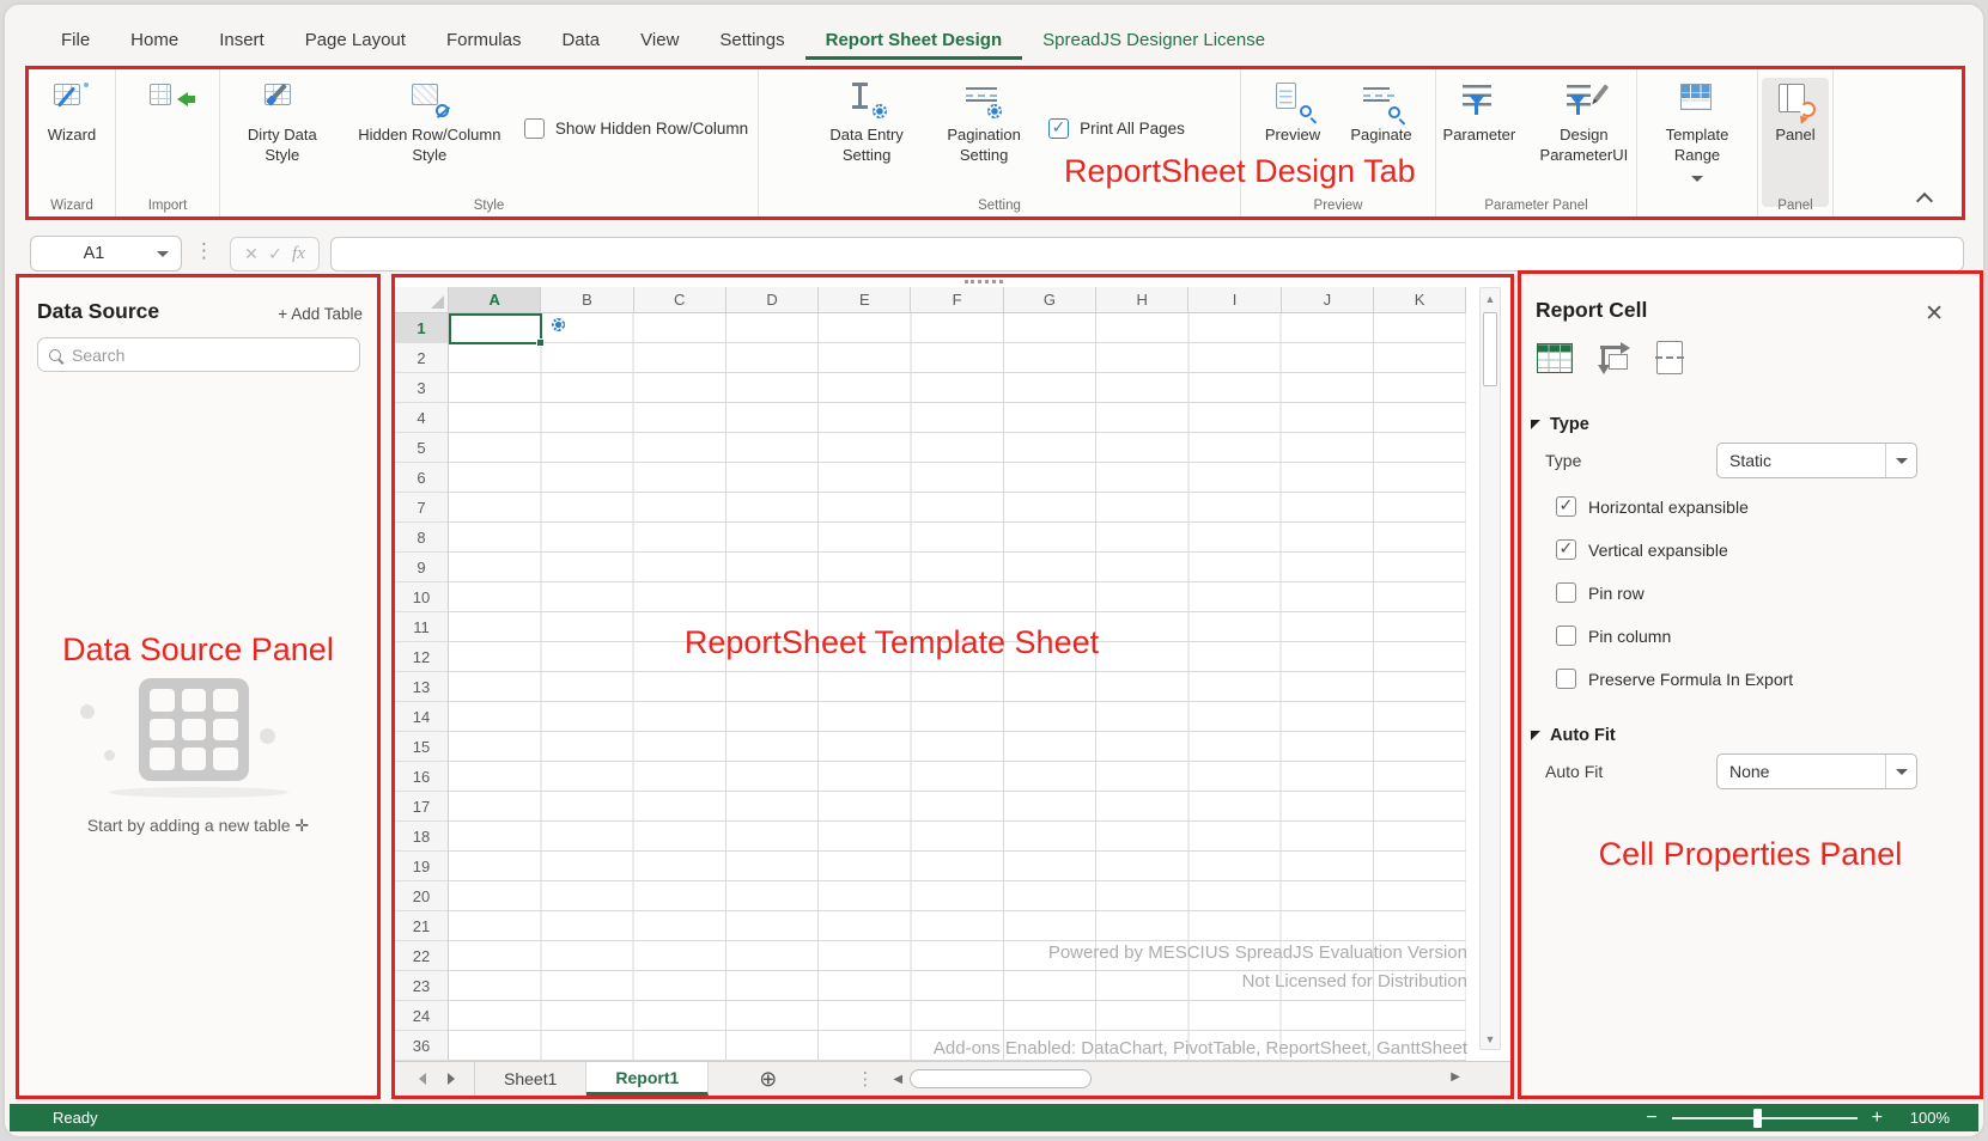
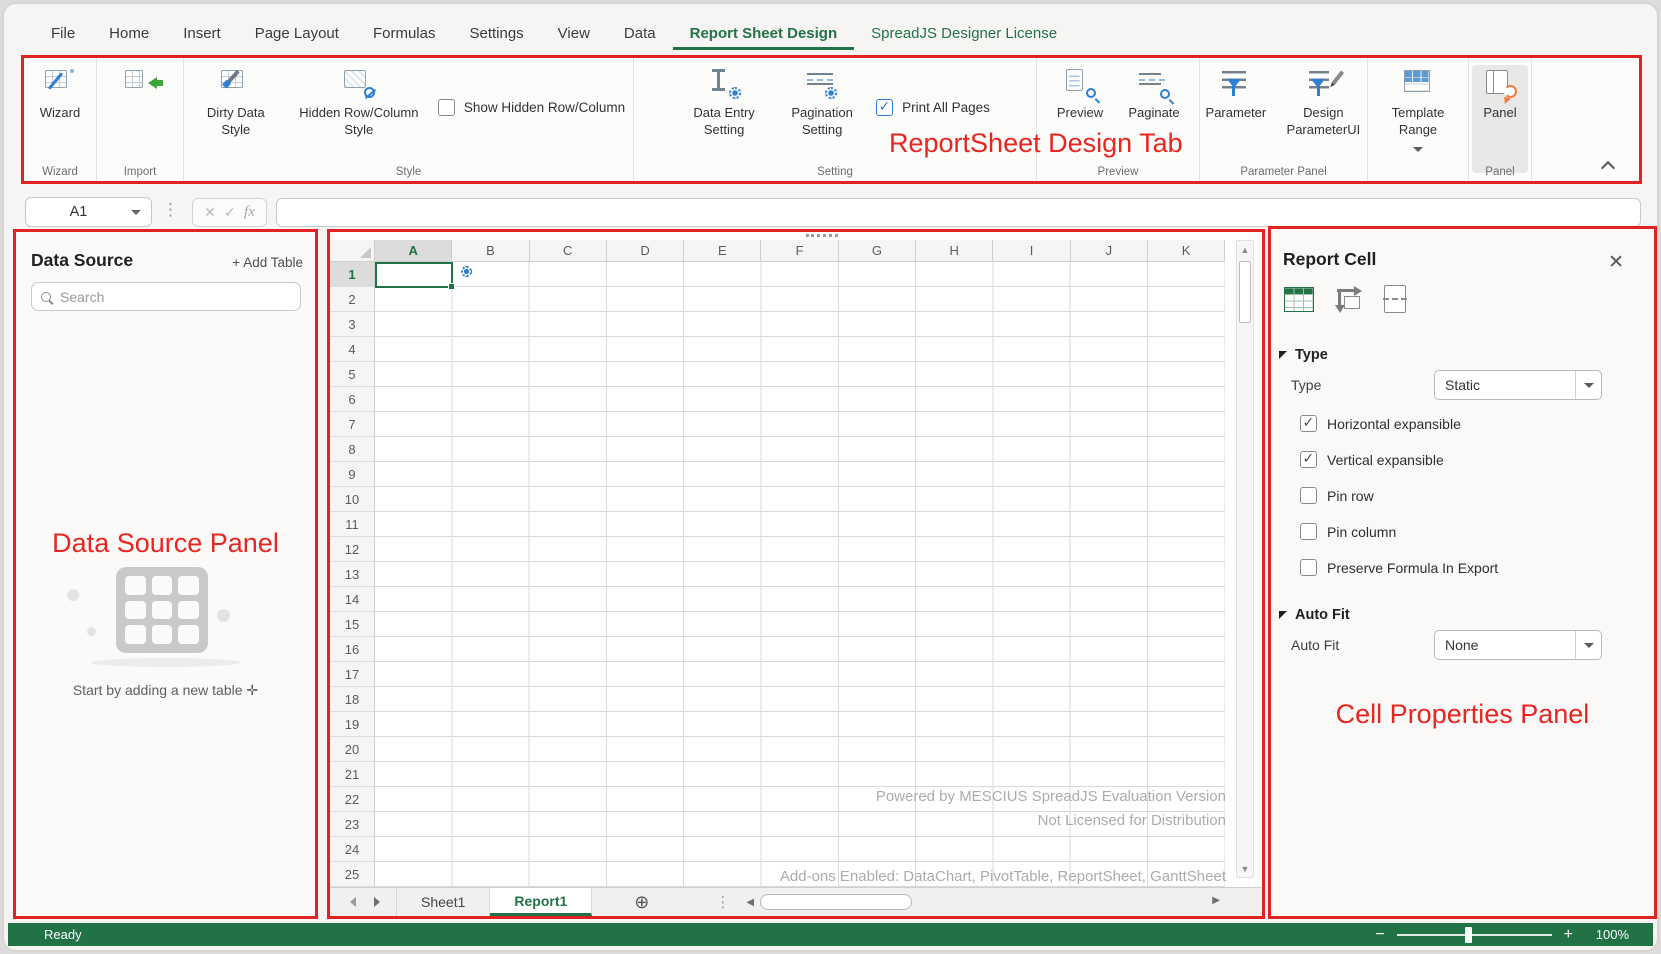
  File
  Home
  Insert
  Page Layout
  Formulas
- Data
+ Settings
  View
- Settings
+ Data
  Report Sheet Design
  SpreadJS Designer License
  Wizard
  Wizard
  Import
  Dirty Data Style
  Hidden Row/Column Style
  Show Hidden Row/Column
  Style
  Data Entry Setting
  Pagination Setting
  Print All Pages
  Setting
  Preview
  Paginate
  Preview
  Parameter
  Design ParameterUI
  Parameter Panel
  Template Range
  Panel
  Panel
  ReportSheet Design Tab
  A1
  ⋮
  ✕
  ✓
  fx
  Data Source
  + Add Table
  Search
  Start by adding a new table ✛
  Data Source Panel
  A
  B
  C
  D
  E
  F
  G
  H
  I
  J
  K
  1
  2
  3
  4
  5
  6
  7
  8
  9
  10
  11
  12
  13
  14
  15
  16
  17
  18
  19
  20
  21
  22
  23
  24
- 36
+ 25
- ReportSheet Template Sheet
  Powered by MESCIUS SpreadJS Evaluation Version
  Not Licensed for Distribution
  Add-ons Enabled: DataChart, PivotTable, ReportSheet, GanttSheet
  ▲
  ▼
  Sheet1
  Report1
  ⊕
  ⋮
  ◀
  ▶
  Report Cell
  ✕
  Type
  Type
  Static
  Horizontal expansible
  Vertical expansible
  Pin row
  Pin column
  Preserve Formula In Export
  Auto Fit
  Auto Fit
  None
  Cell Properties Panel
  Ready
  −
  +
  100%
